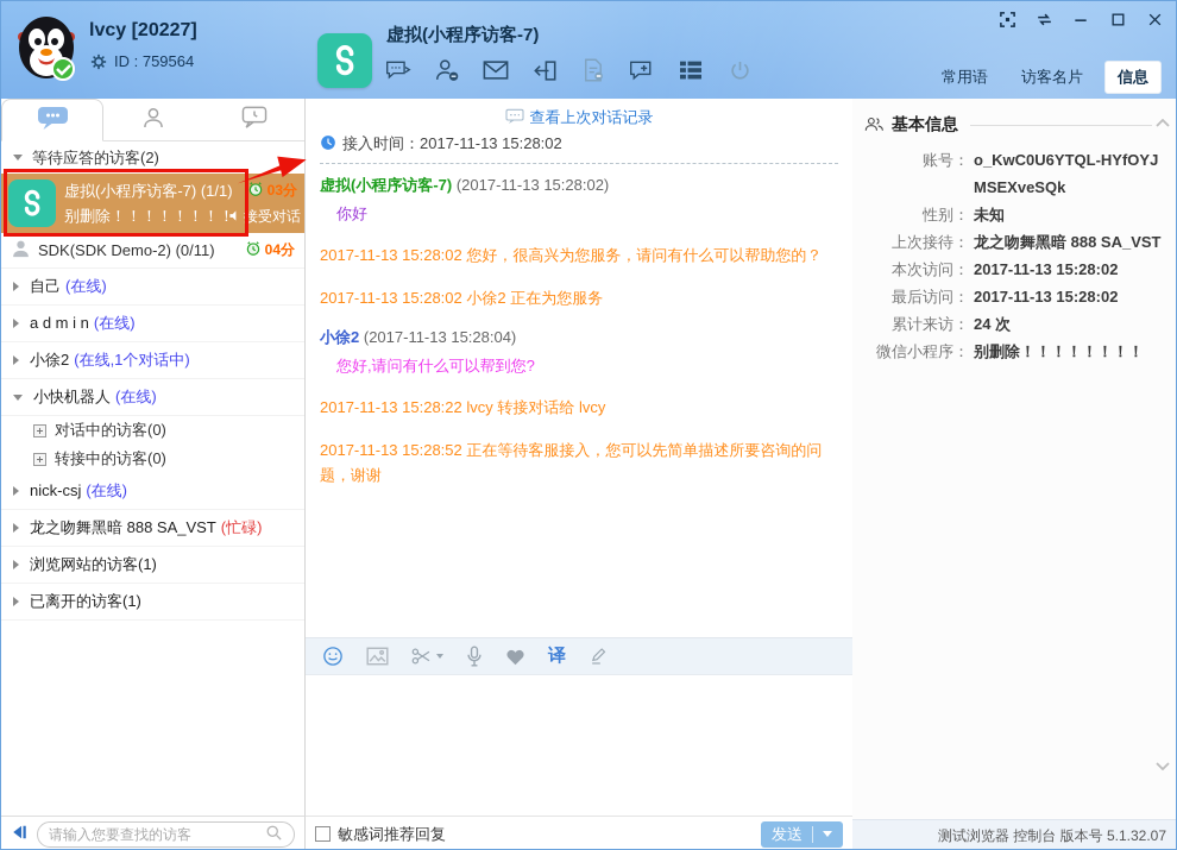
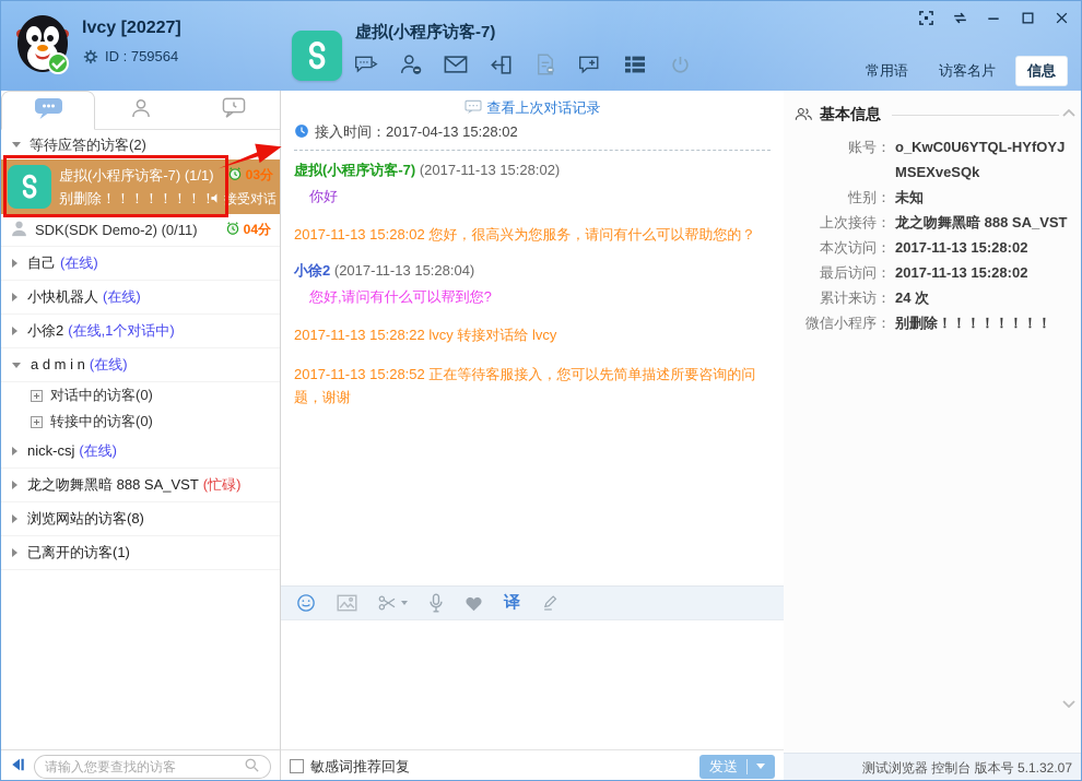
  lvcy [20227]
  ID : 759564
  虚拟(小程序访客-7)
  常用语
  访客名片
  信息
  等待应答的访客(2)
  虚拟(小程序访客-7) (1/1)
  别删除！！！！！！！！
  03分
  接受对话
  SDK(SDK Demo-2) (0/11)
  04分
  自己 (在线)
- a d m i n (在线)
+ 小快机器人 (在线)
  小徐2 (在线,1个对话中)
- 小快机器人 (在线)
+ a d m i n (在线)
  对话中的访客(0)
  转接中的访客(0)
  nick-csj (在线)
  龙之吻舞黑暗 888 SA_VST (忙碌)
- 浏览网站的访客(1)
+ 浏览网站的访客(8)
  已离开的访客(1)
  请输入您要查找的访客
  查看上次对话记录
- 接入时间：2017-11-13 15:28:02
+ 接入时间：2017-04-13 15:28:02
  虚拟(小程序访客-7) (2017-11-13 15:28:02)
  你好
  2017-11-13 15:28:02 您好，很高兴为您服务，请问有什么可以帮助您的？
- 2017-11-13 15:28:02 小徐2 正在为您服务
  小徐2 (2017-11-13 15:28:04)
  您好,请问有什么可以帮到您?
  2017-11-13 15:28:22 lvcy 转接对话给 lvcy
  2017-11-13 15:28:52 正在等待客服接入，您可以先简单描述所要咨询的问题，谢谢
  译
  敏感词推荐回复
  发送
  基本信息
  账号：
  o_KwC0U6YTQL-HYfOYJMSEXveSQk
  性别：
  未知
  上次接待：
  龙之吻舞黑暗 888 SA_VST
  本次访问：
  2017-11-13 15:28:02
  最后访问：
  2017-11-13 15:28:02
  累计来访：
  24 次
  微信小程序：
  别删除！！！！！！！！
  测试浏览器 控制台 版本号 5.1.32.07
